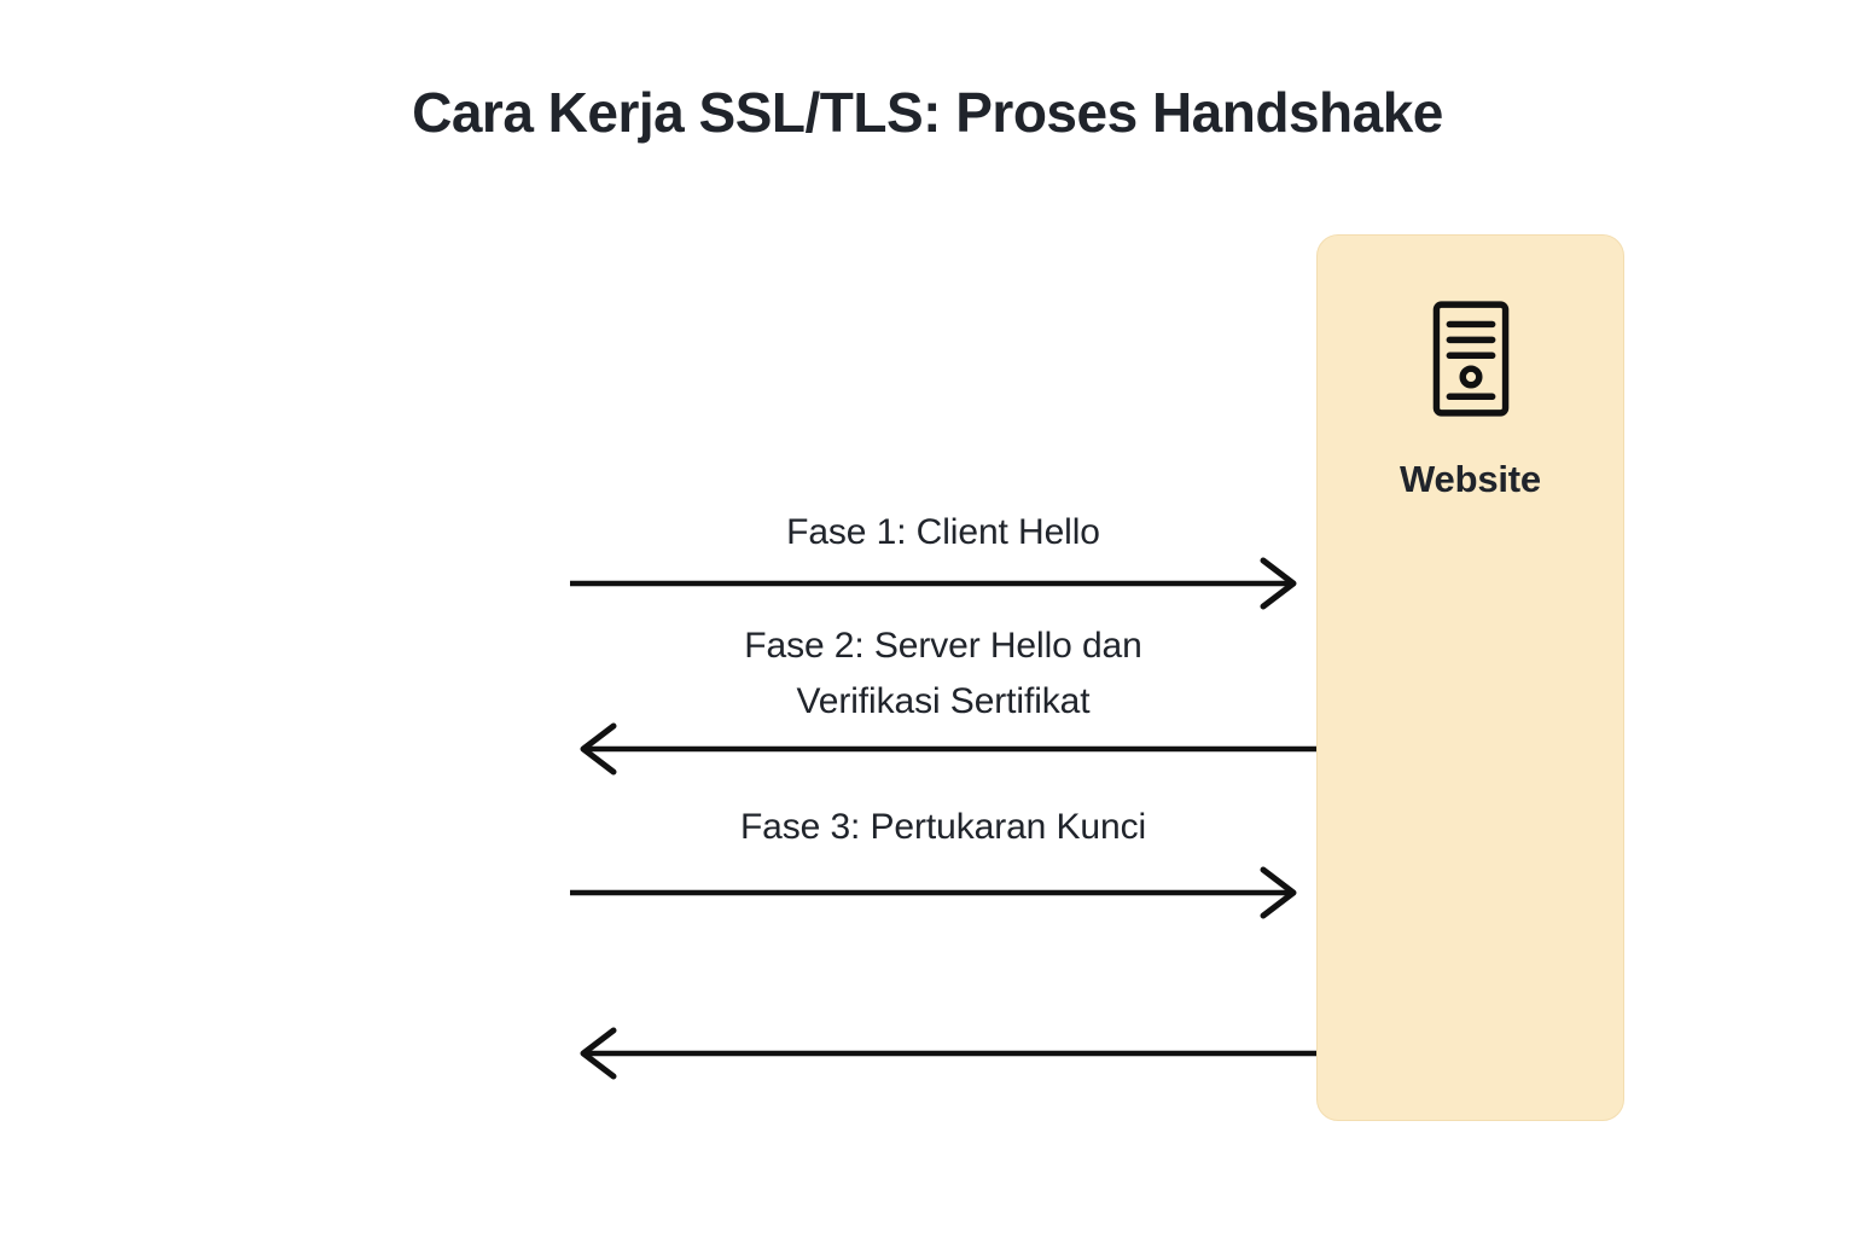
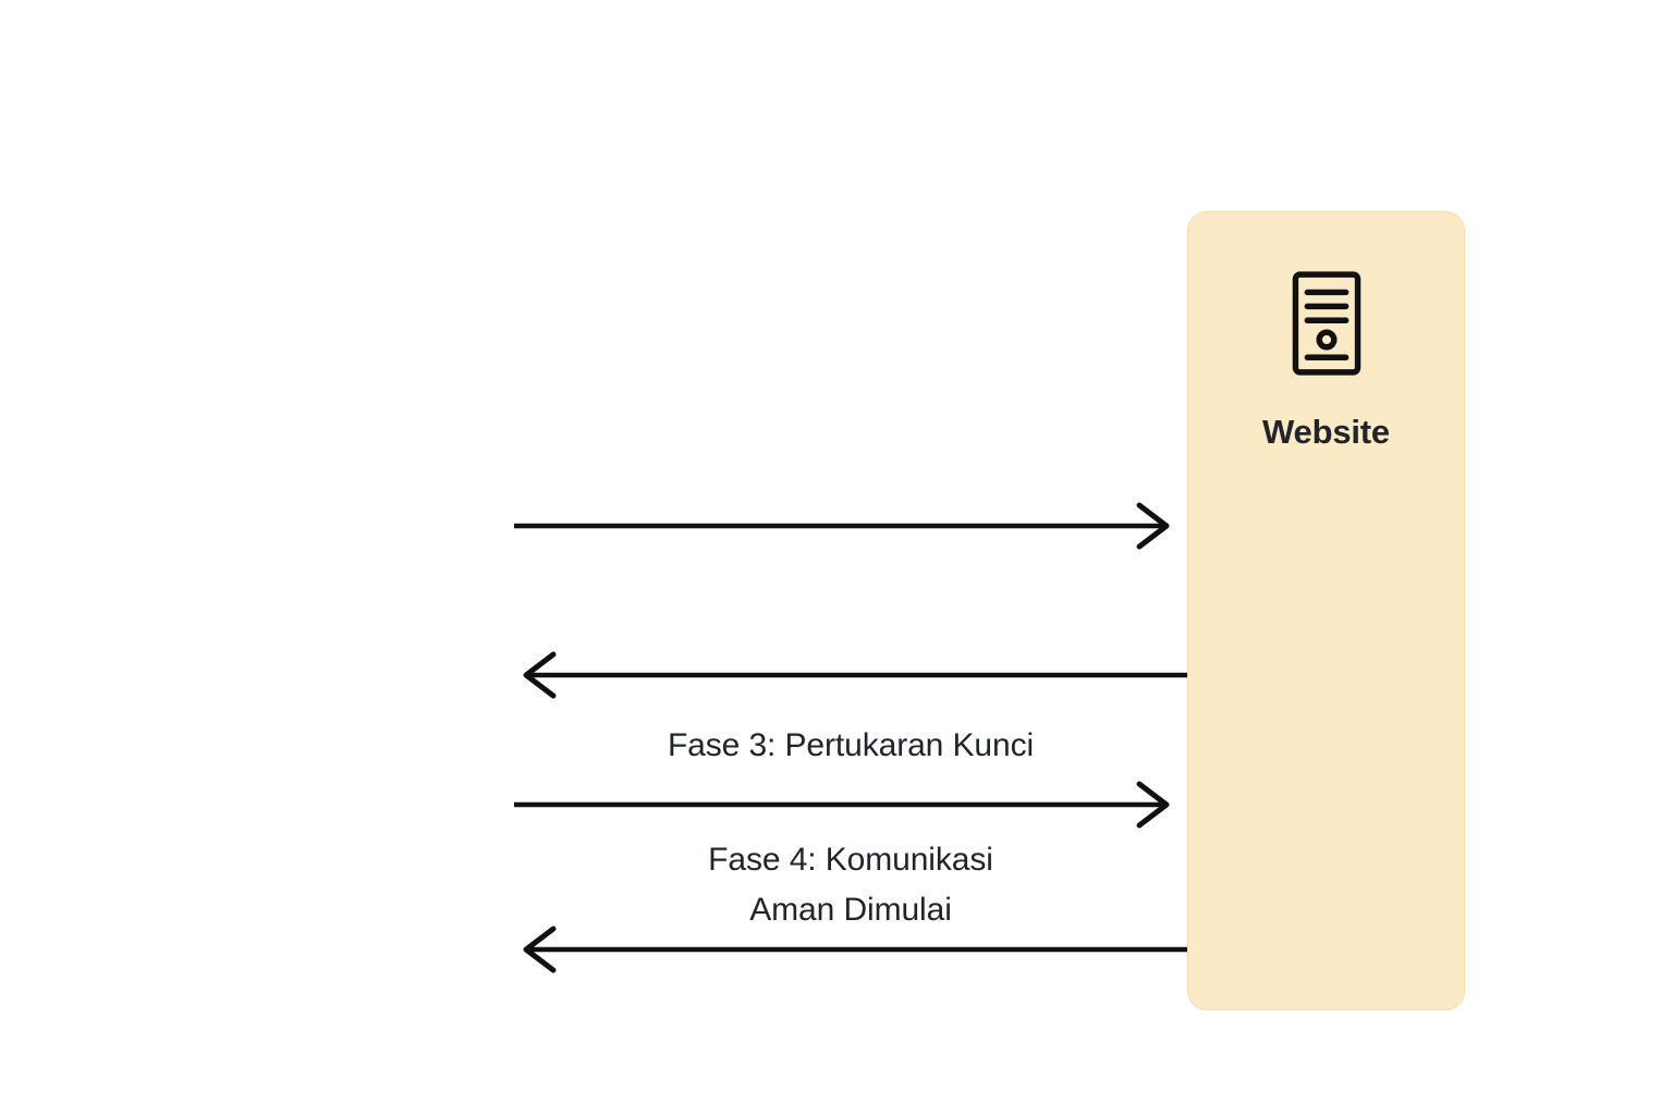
- Cara Kerja SSL/TLS: Proses Handshake
  Website
- Fase 1: Client Hello
- Fase 2: Server Hello dan
- Verifikasi Sertifikat
  Fase 3: Pertukaran Kunci
+ Fase 4: Komunikasi
+ Aman Dimulai
